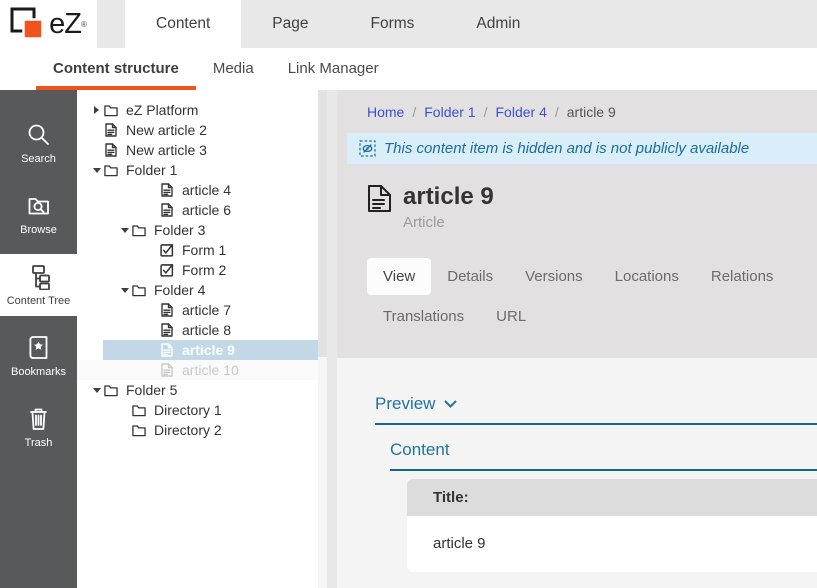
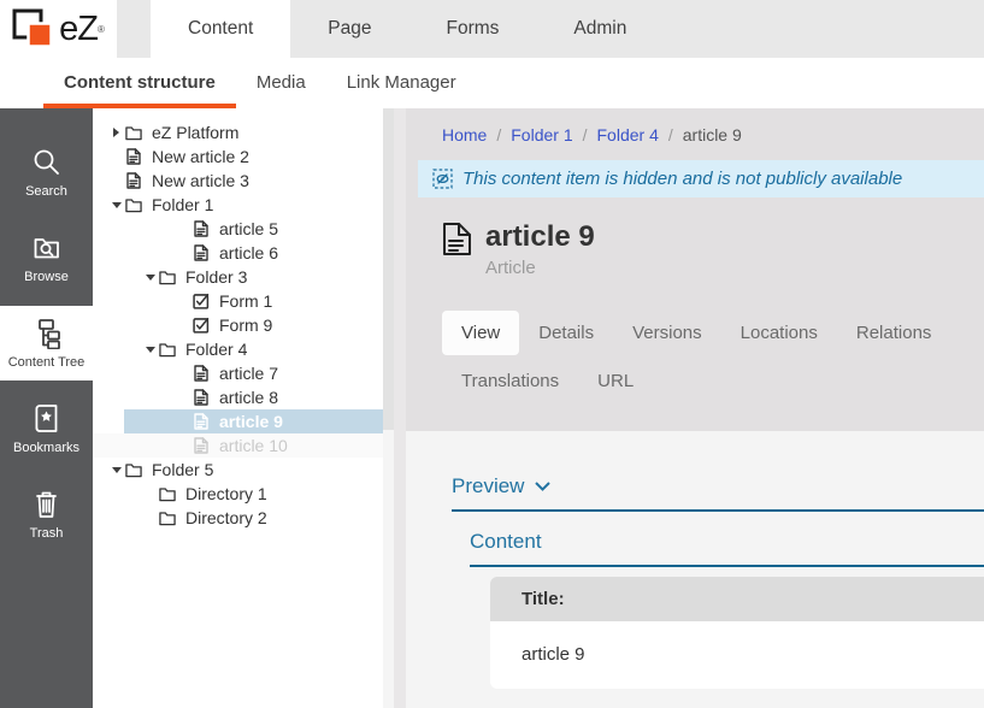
  eZ
  ®
  Content
  Page
  Forms
  Admin
  Content structure
  Media
  Link Manager
  Search
  Browse
  Content Tree
  Bookmarks
  Trash
  eZ Platform
  New article 2
  New article 3
  Folder 1
- article 4
+ article 5
  article 6
  Folder 3
  Form 1
- Form 2
+ Form 9
  Folder 4
  article 7
  article 8
  article 9
  article 10
  Folder 5
  Directory 1
  Directory 2
  Home / Folder 1 / Folder 4 / article 9
  This content item is hidden and is not publicly available
  article 9
  Article
  View
  Details
  Versions
  Locations
  Relations
  Translations
  URL
  Preview
  Content
  Title:
  article 9
